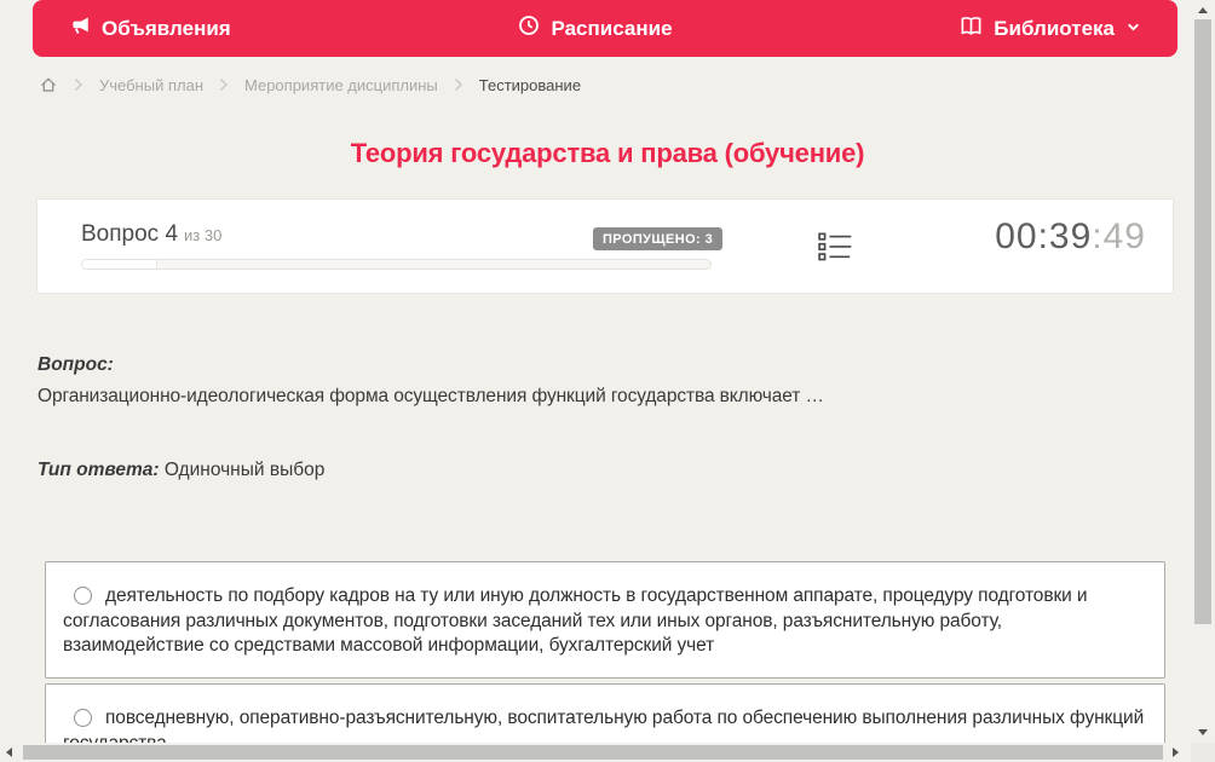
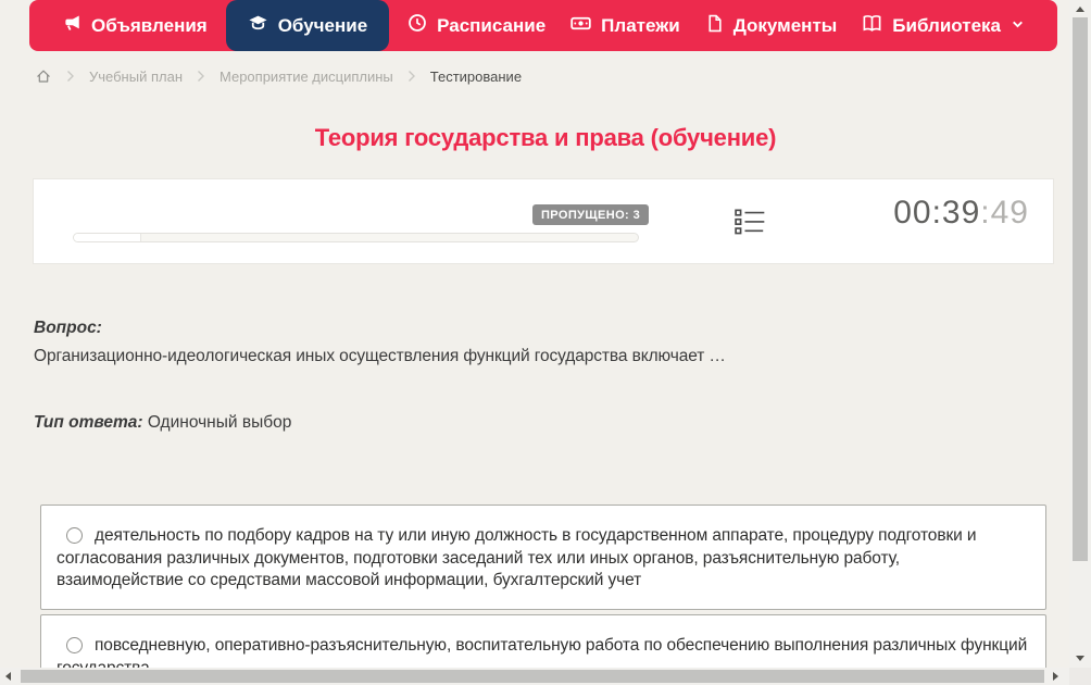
  Объявления
+ Обучение
  Расписание
+ Платежи
+ Документы
  Библиотека
  Учебный план
  Мероприятие дисциплины
  Тестирование
  Теория государства и права (обучение)
- Вопрос 4 из 30
  ПРОПУЩЕНО: 3
  00:39:49
  Вопрос:
- Организационно-идеологическая форма осуществления функций государства включает …
+ Организационно-идеологическая иных осуществления функций государства включает …
  Тип ответа: Одиночный выбор
  деятельность по подбору кадров на ту или иную должность в государственном аппарате, процедуру подготовки и согласования различных документов, подготовки заседаний тех или иных органов, разъяснительную работу, взаимодействие со средствами массовой информации, бухгалтерский учет
  повседневную, оперативно-разъяснительную, воспитательную работа по обеспечению выполнения различных функций
